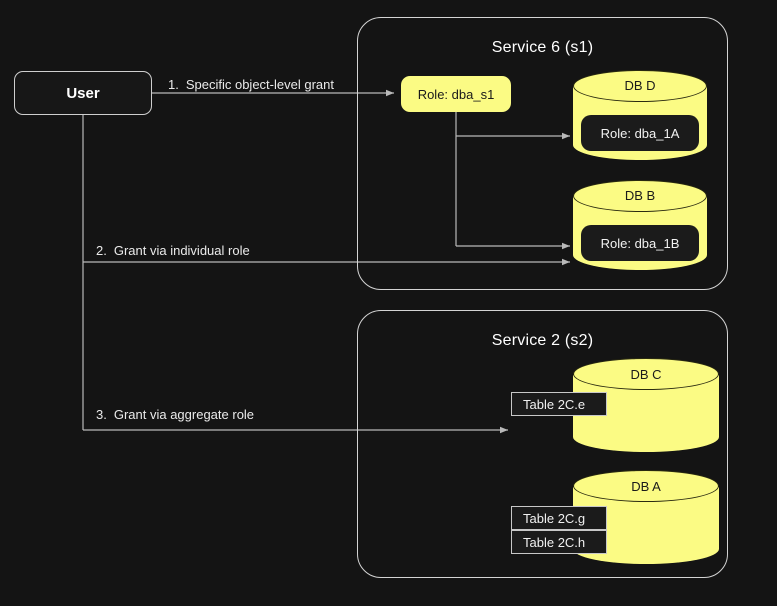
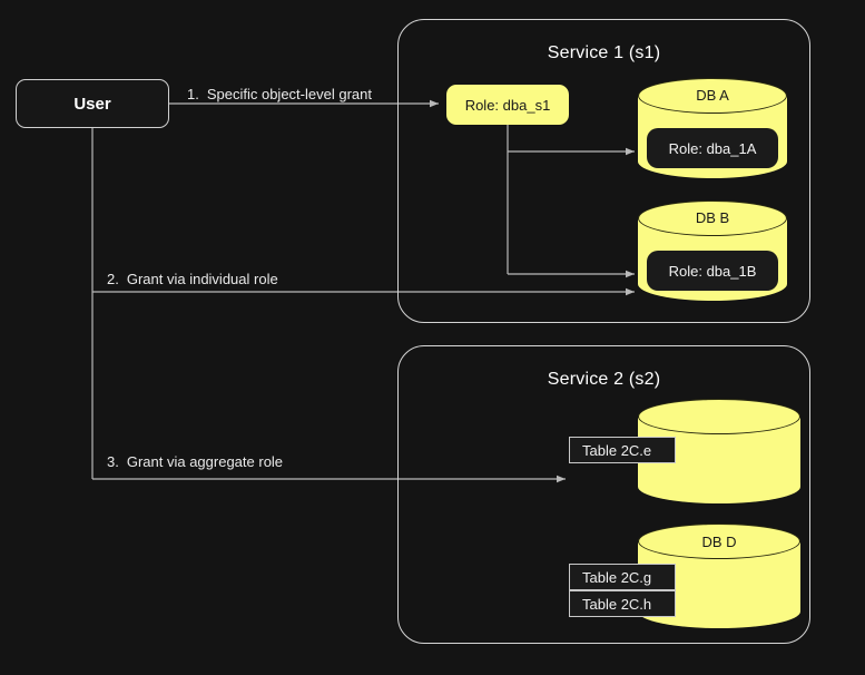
- Service 6 (s1)
+ Service 1 (s1)
  Service 2 (s2)
  User
  1. Specific object-level grant
  2. Grant via individual role
  3. Grant via aggregate role
  Role: dba_s1
- DB D
+ DB A
  Role: dba_1A
  DB B
  Role: dba_1B
- DB C
  Table 2C.e
- DB A
+ DB D
  Table 2C.g
  Table 2C.h
